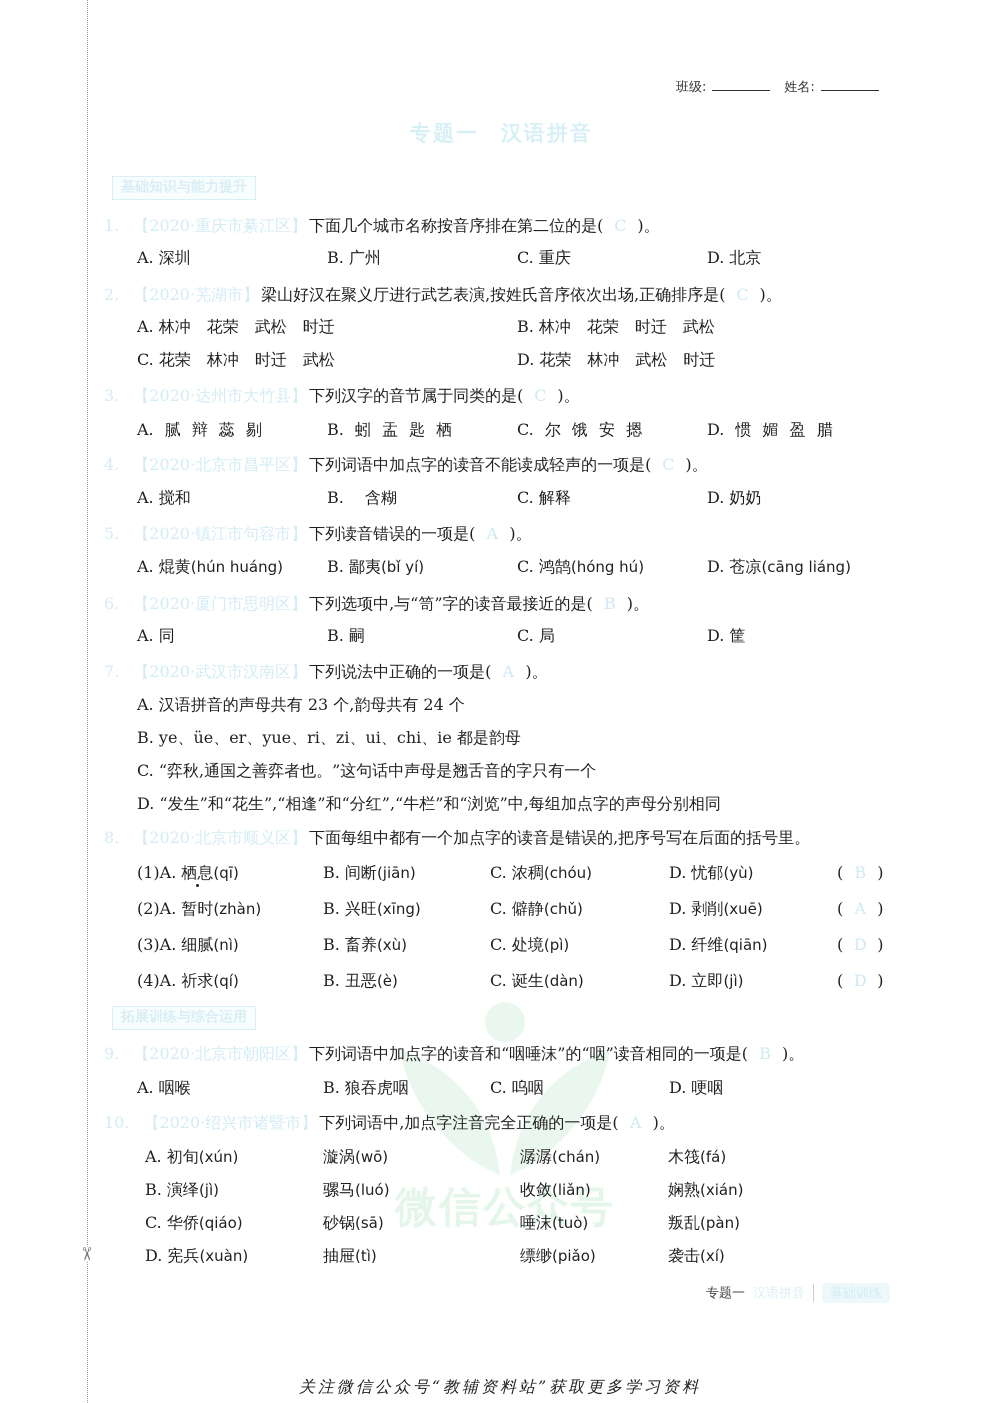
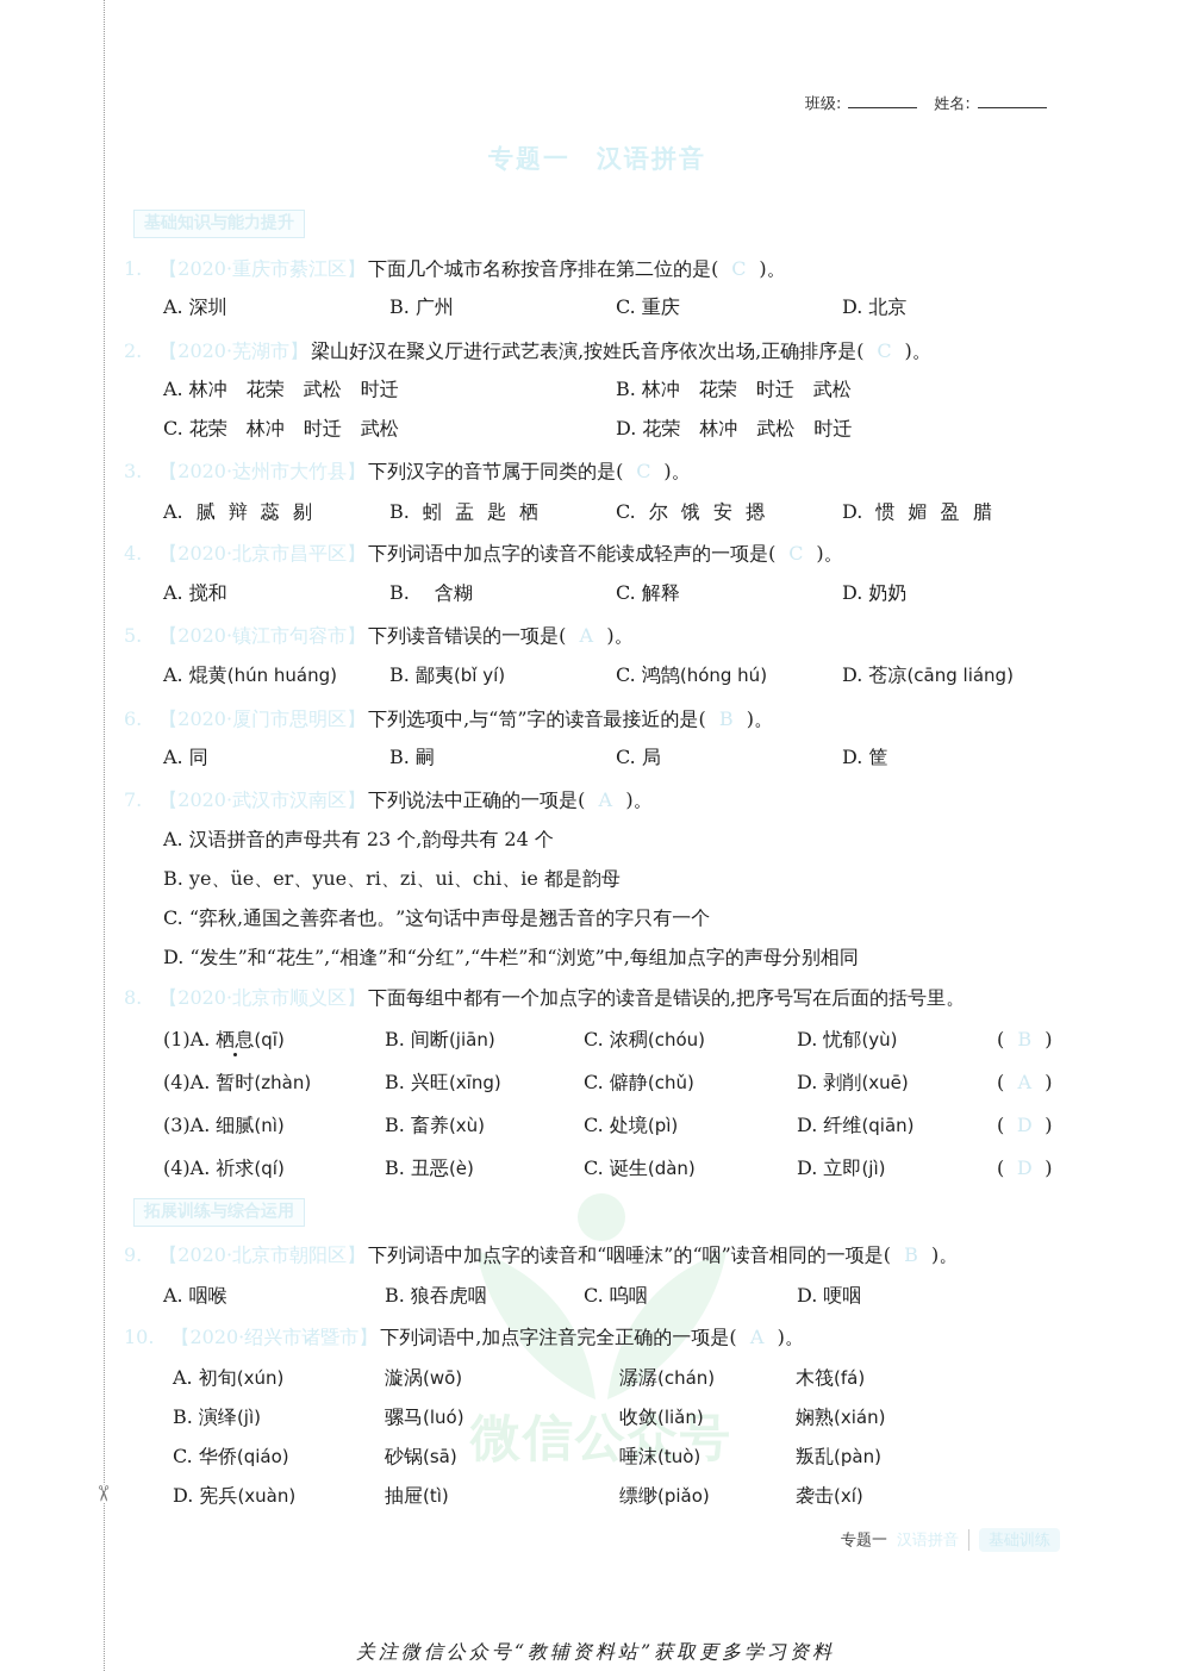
  微信公众号
  班级:
  姓名:
  专题一 汉语拼音
  基础知识与能力提升
  1. 【2020·重庆市綦江区】下面几个城市名称按音序排在第二位的是( C )。
  A. 深圳
  B. 广州
  C. 重庆
  D. 北京
  2. 【2020·芜湖市】梁山好汉在聚义厅进行武艺表演,按姓氏音序依次出场,正确排序是( C )。
  A. 林冲 花荣 武松 时迁
  B. 林冲 花荣 时迁 武松
  C. 花荣 林冲 时迁 武松
  D. 花荣 林冲 武松 时迁
  3. 【2020·达州市大竹县】下列汉字的音节属于同类的是( C )。
  A. 腻 辩 蕊 剔
  B. 蚓 盂 匙 栖
  C. 尔 饿 安 摁
  D. 惯 媚 盈 腊
  4. 【2020·北京市昌平区】下列词语中加点字的读音不能读成轻声的一项是( C )。
  A. 搅和
  B. 含糊
  C. 解释
  D. 奶奶
  5. 【2020·镇江市句容市】下列读音错误的一项是( A )。
  A. 焜黄(hún huáng)
  B. 鄙夷(bǐ yí)
  C. 鸿鹄(hóng hú)
  D. 苍凉(cāng liáng)
  6. 【2020·厦门市思明区】下列选项中,与“笥”字的读音最接近的是( B )。
  A. 同
  B. 嗣
  C. 局
  D. 筐
  7. 【2020·武汉市汉南区】下列说法中正确的一项是( A )。
  A. 汉语拼音的声母共有 23 个,韵母共有 24 个
  B. ye、üe、er、yue、ri、zi、ui、chi、ie 都是韵母
  C. “弈秋,通国之善弈者也。”这句话中声母是翘舌音的字只有一个
  D. “发生”和“花生”,“相逢”和“分红”,“牛栏”和“浏览”中,每组加点字的声母分别相同
  8. 【2020·北京市顺义区】下面每组中都有一个加点字的读音是错误的,把序号写在后面的括号里。
  (1)A. 栖息(qī)
  B. 间断(jiān)
  C. 浓稠(chóu)
  D. 忧郁(yù)
  ( B )
- (2)A. 暂时(zhàn)
+ (4)A. 暂时(zhàn)
  B. 兴旺(xīng)
  C. 僻静(chǔ)
  D. 剥削(xuē)
  ( A )
  (3)A. 细腻(nì)
  B. 畜养(xù)
  C. 处境(pì)
  D. 纤维(qiān)
  ( D )
  (4)A. 祈求(qí)
  B. 丑恶(è)
  C. 诞生(dàn)
  D. 立即(jì)
  ( D )
  拓展训练与综合运用
  9. 【2020·北京市朝阳区】下列词语中加点字的读音和“咽唾沫”的“咽”读音相同的一项是( B )。
  A. 咽喉
  B. 狼吞虎咽
  C. 呜咽
  D. 哽咽
  10. 【2020·绍兴市诸暨市】下列词语中,加点字注音完全正确的一项是( A )。
  A. 初旬(xún)
  漩涡(wō)
  潺潺(chán)
  木筏(fá)
  B. 演绎(jì)
  骡马(luó)
  收敛(liǎn)
  娴熟(xián)
  C. 华侨(qiáo)
  砂锅(sā)
  唾沫(tuò)
  叛乱(pàn)
  D. 宪兵(xuàn)
  抽屉(tì)
  缥缈(piǎo)
  袭击(xí)
  专题一
  汉语拼音
  基础训练
  关注微信公众号“教辅资料站”获取更多学习资料
